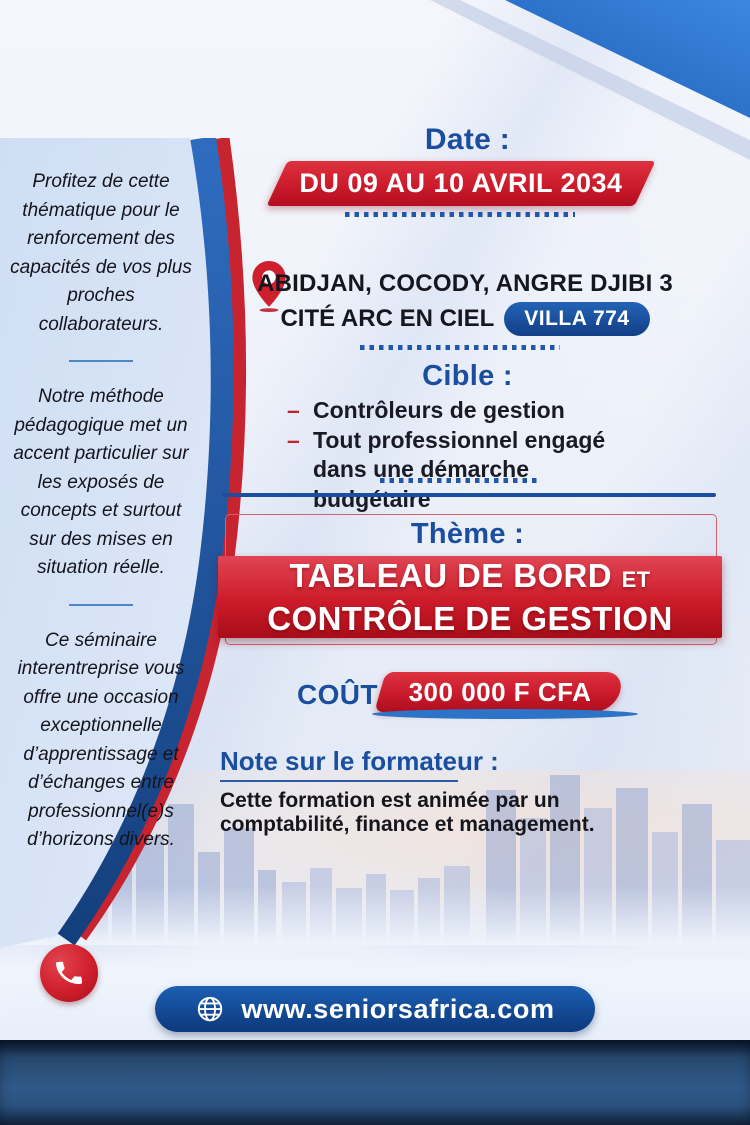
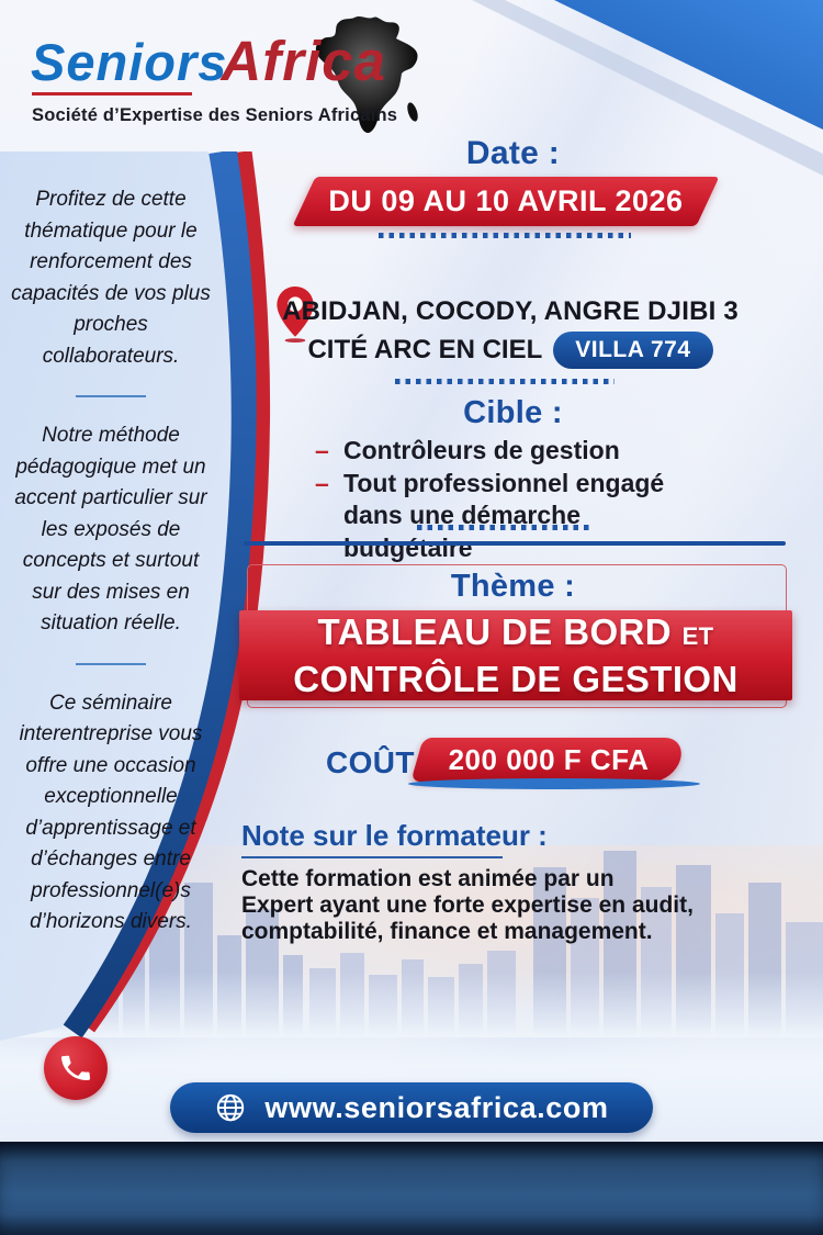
  Profitez de cette thématique pour le renforcement des capacités de vos plus proches collaborateurs.
  Notre méthode pédagogique met un accent particulier sur les exposés de concepts et surtout sur des mises en situation réelle.
  Ce séminaire interentreprise vous offre une occasion exceptionnelle d’apprentissage et d’échanges entre professionnel(e)s d’horizons divers.
+ SeniorsAfrica
+ Société d’Expertise des Seniors Africains
  Date :
- DU 09 AU 10 AVRIL 2034
+ DU 09 AU 10 AVRIL 2026
  ABIDJAN, COCODY, ANGRE DJIBI 3
  CITÉ ARC EN CIEL
  VILLA 774
  Cible :
  –
  Contrôleurs de gestion
  –
  Tout professionnel engagé dans une démarche budgétaire
  Thème :
  TABLEAU DE BORD ET
  CONTRÔLE DE GESTION
  COÛT
- 300 000 F CFA
+ 200 000 F CFA
  Note sur le formateur :
  Cette formation est animée par un
+ Expert ayant une forte expertise en audit,
  comptabilité, finance et management.
  www.seniorsafrica.com
